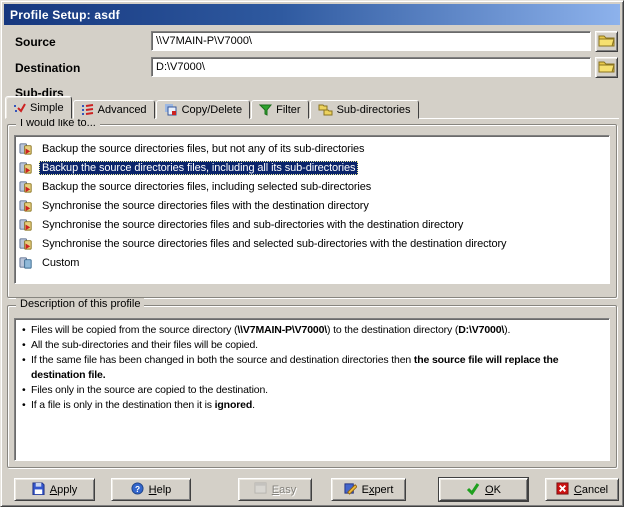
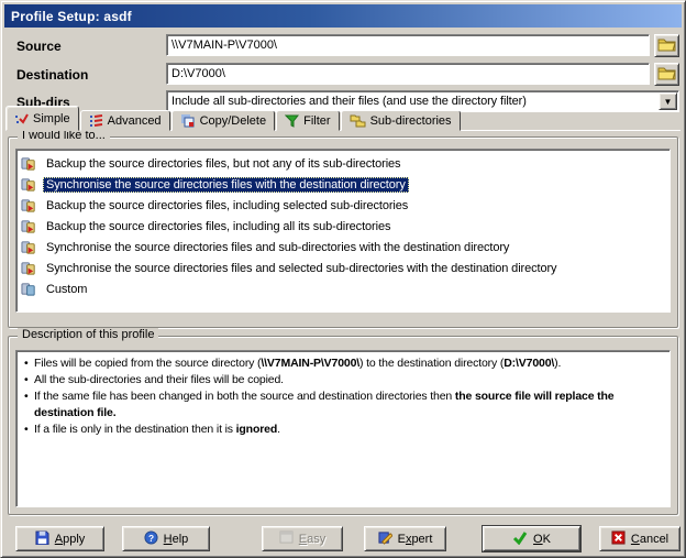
  Profile Setup: asdf
  Source
  \\V7MAIN-P\V7000\
  Destination
  D:\V7000\
  Sub-dirs
+ Include all sub-directories and their files (and use the directory filter)
+ ▼
  Simple
  Advanced
  Copy/Delete
  Filter
  Sub-directories
  I would like to...
  Backup the source directories files, but not any of its sub-directories
- Backup the source directories files, including all its sub-directories
+ Synchronise the source directories files with the destination directory
  Backup the source directories files, including selected sub-directories
- Synchronise the source directories files with the destination directory
+ Backup the source directories files, including all its sub-directories
  Synchronise the source directories files and sub-directories with the destination directory
  Synchronise the source directories files and selected sub-directories with the destination directory
  Custom
  Description of this profile
  Files will be copied from the source directory (\\V7MAIN-P\V7000\) to the destination directory (D:\V7000\).
  All the sub-directories and their files will be copied.
  If the same file has been changed in both the source and destination directories then the source file will replace the destination file.
- Files only in the source are copied to the destination.
  If a file is only in the destination then it is ignored.
  Apply
  ?
  Help
  Easy
  Expert
  OK
  Cancel
